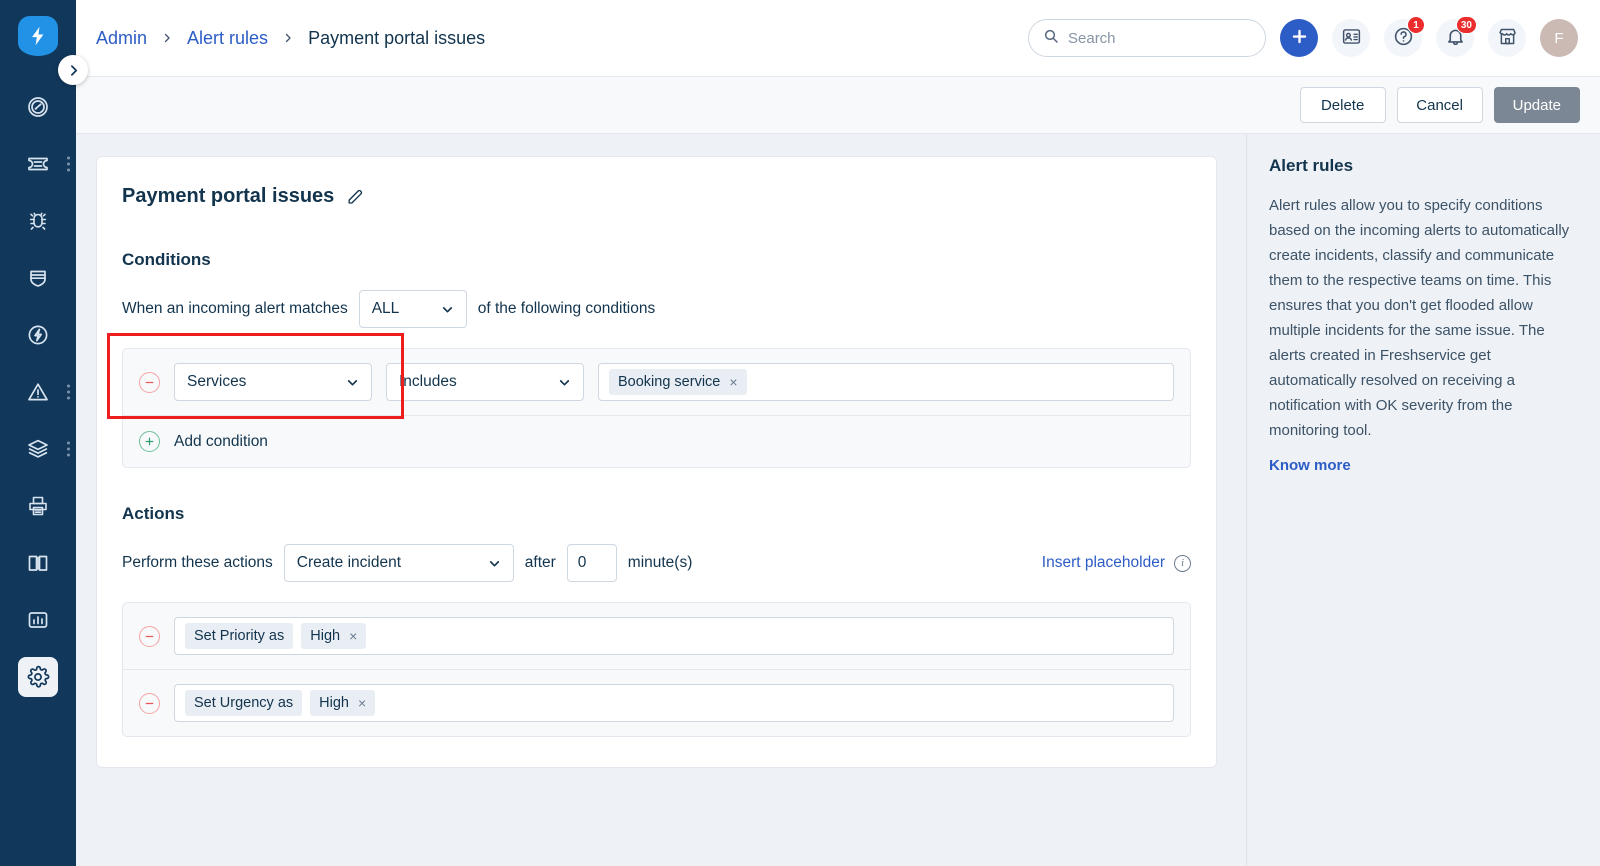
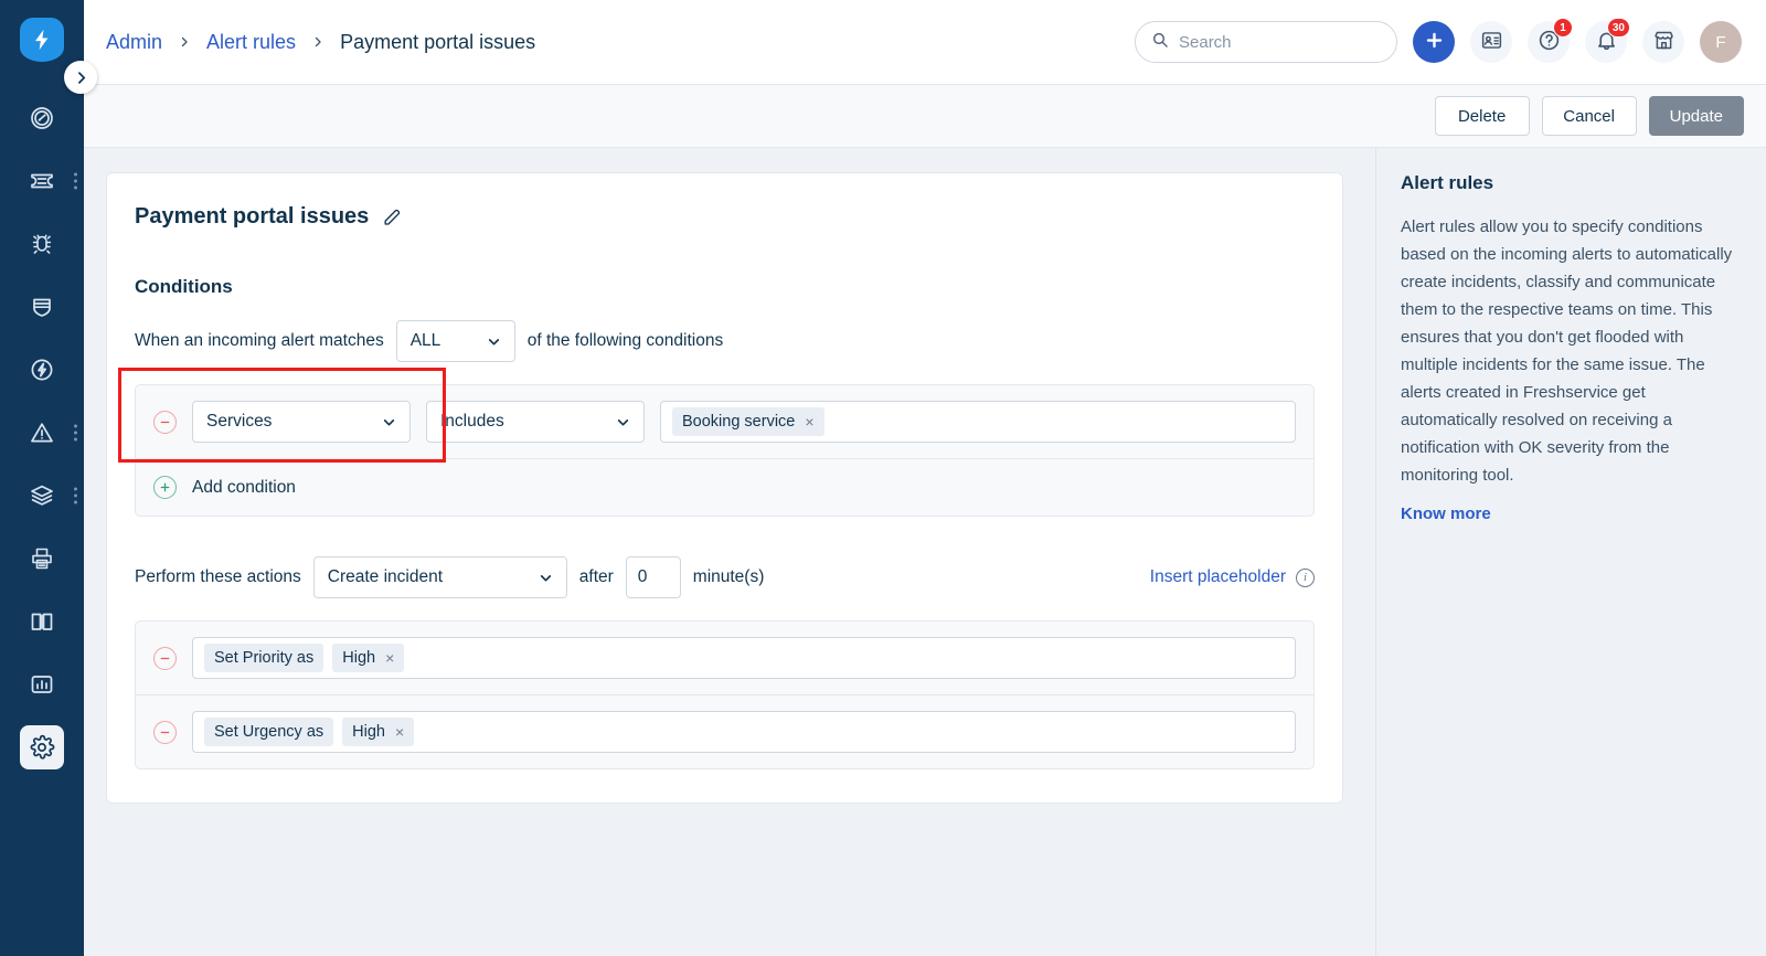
  Admin
  Alert rules
  Payment portal issues
  Search
  1
  30
  F
  Delete
  Cancel
  Update
  Payment portal issues
  Conditions
  When an incoming alert matches
  ALL
  of the following conditions
  Services
  Includes
  Booking service
  ×
  Add condition
- Actions
  Perform these actions
  Create incident
  after
  0
  minute(s)
  Insert placeholder
  i
  Set Priority as
  High
  ×
  Set Urgency as
  High
  ×
  Alert rules
- Alert rules allow you to specify conditions based on the incoming alerts to automatically create incidents, classify and communicate them to the respective teams on time. This ensures that you don't get flooded allow multiple incidents for the same issue. The alerts created in Freshservice get automatically resolved on receiving a notification with OK severity from the monitoring tool.
+ Alert rules allow you to specify conditions based on the incoming alerts to automatically create incidents, classify and communicate them to the respective teams on time. This ensures that you don't get flooded with multiple incidents for the same issue. The alerts created in Freshservice get automatically resolved on receiving a notification with OK severity from the monitoring tool.
  Know more
